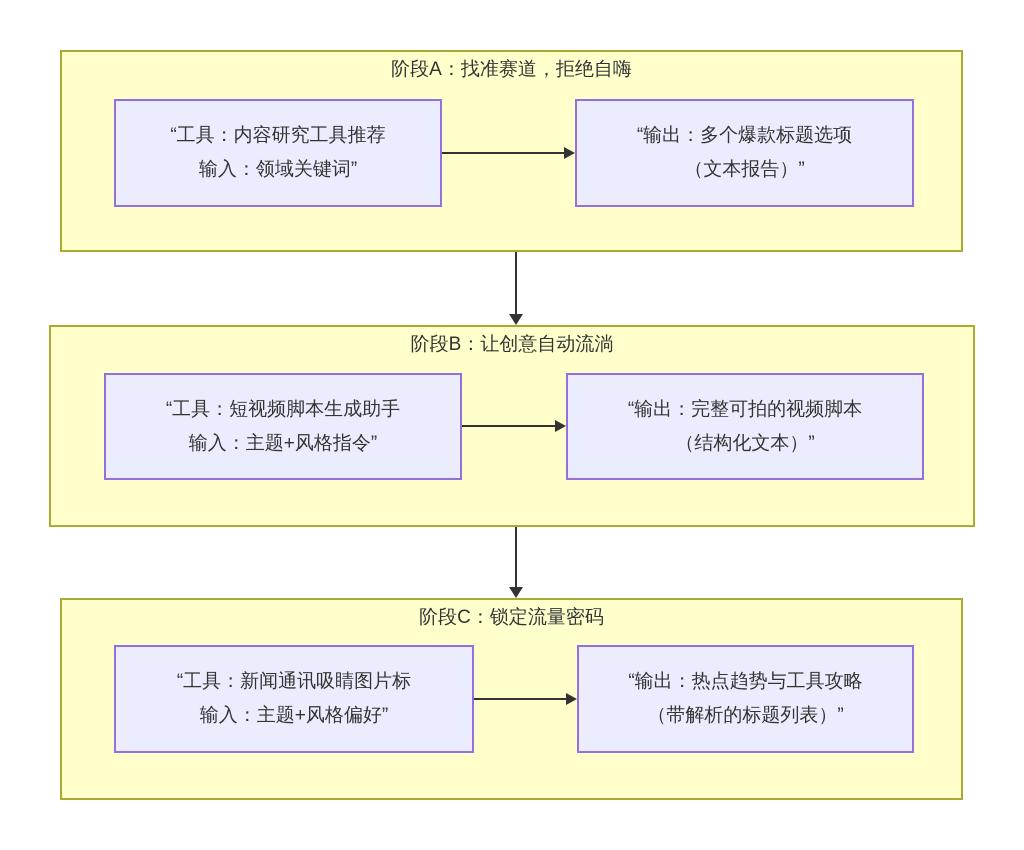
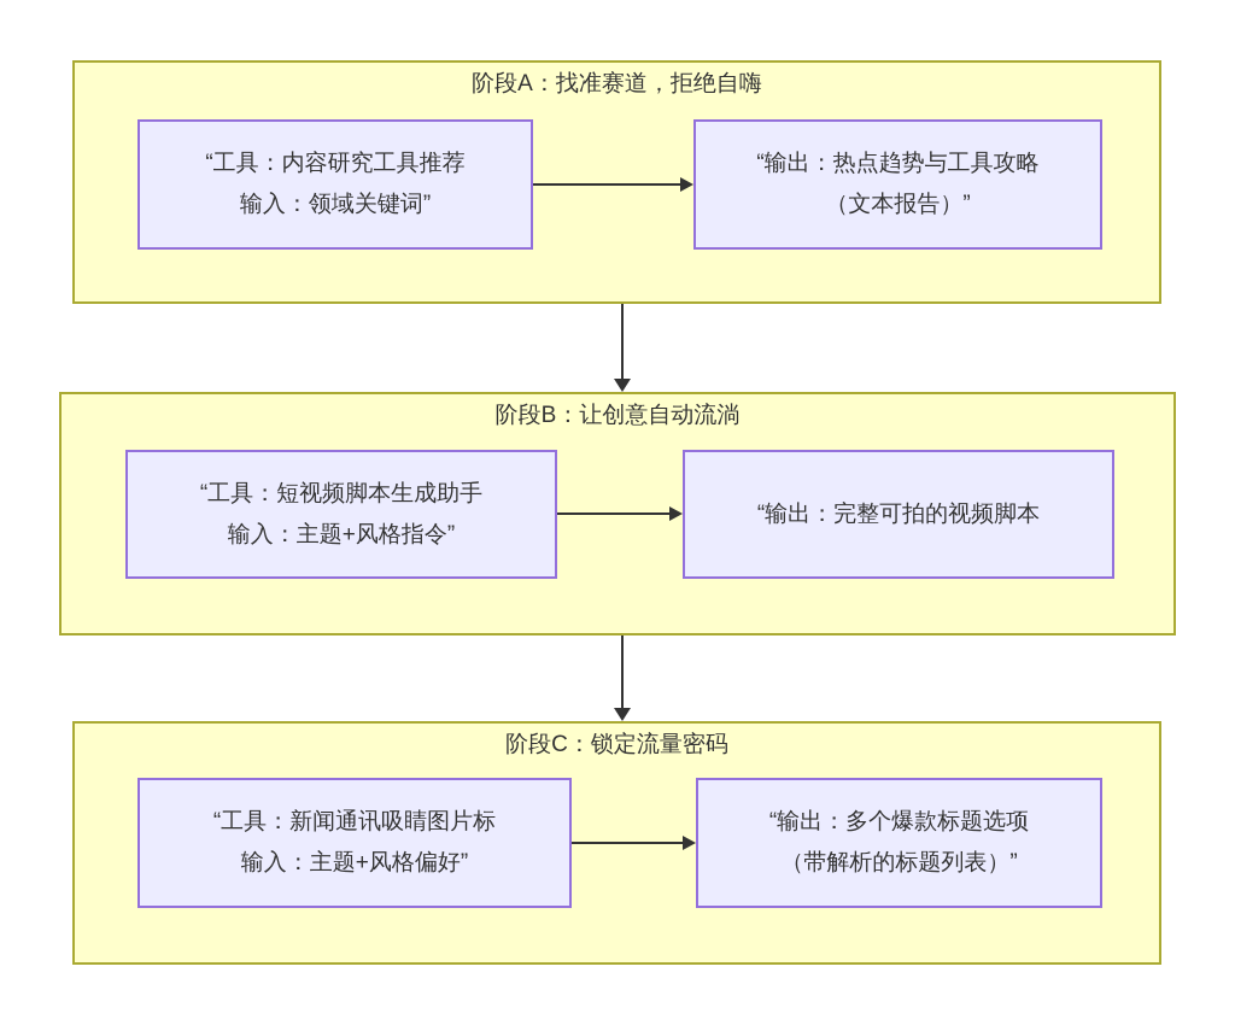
  阶段A：找准赛道，拒绝自嗨
  “工具：内容研究工具推荐
  输入：领域关键词”
- “输出：多个爆款标题选项
+ “输出：热点趋势与工具攻略
  （文本报告）”
  阶段B：让创意自动流淌
  “工具：短视频脚本生成助手
  输入：主题+风格指令”
  “输出：完整可拍的视频脚本
- （结构化文本）”
  阶段C：锁定流量密码
  “工具：新闻通讯吸睛图片标
  输入：主题+风格偏好”
- “输出：热点趋势与工具攻略
+ “输出：多个爆款标题选项
  （带解析的标题列表）”
